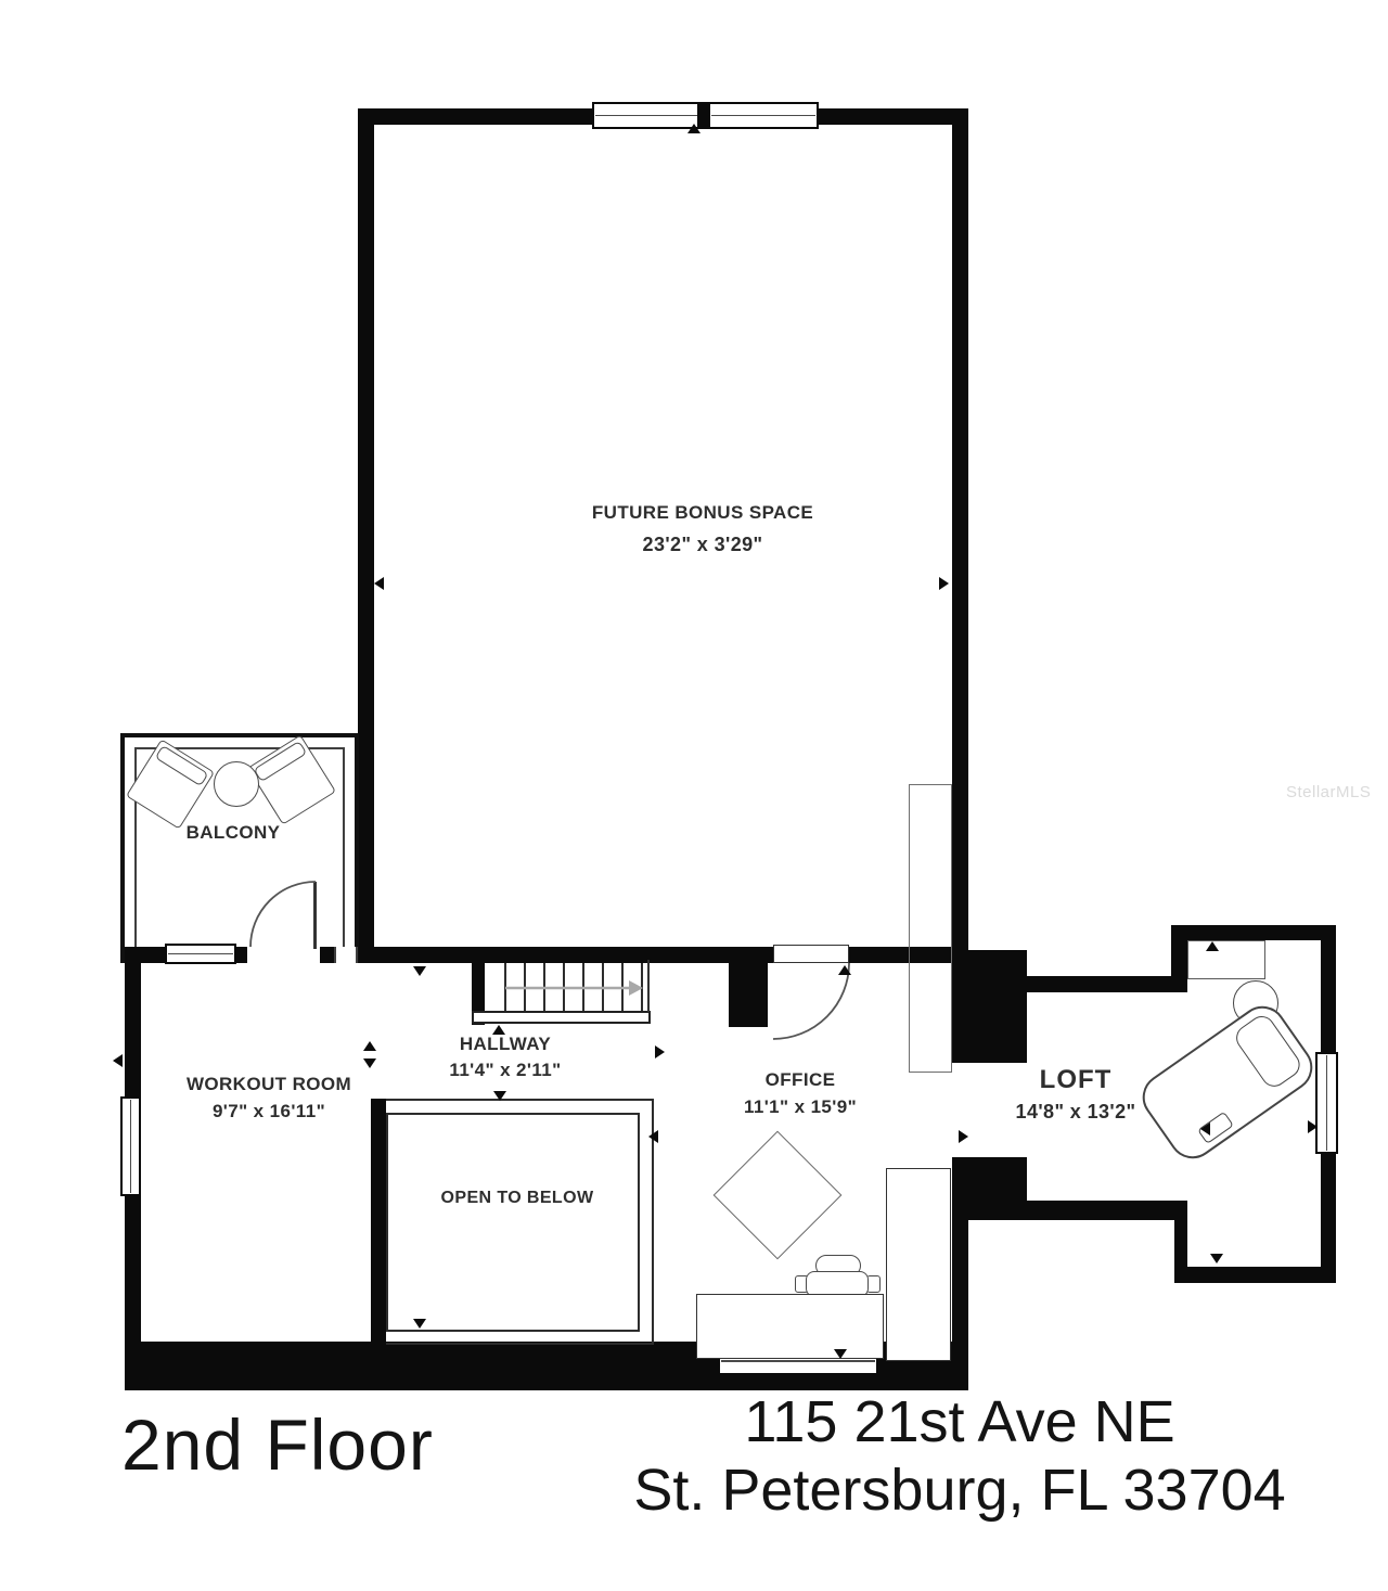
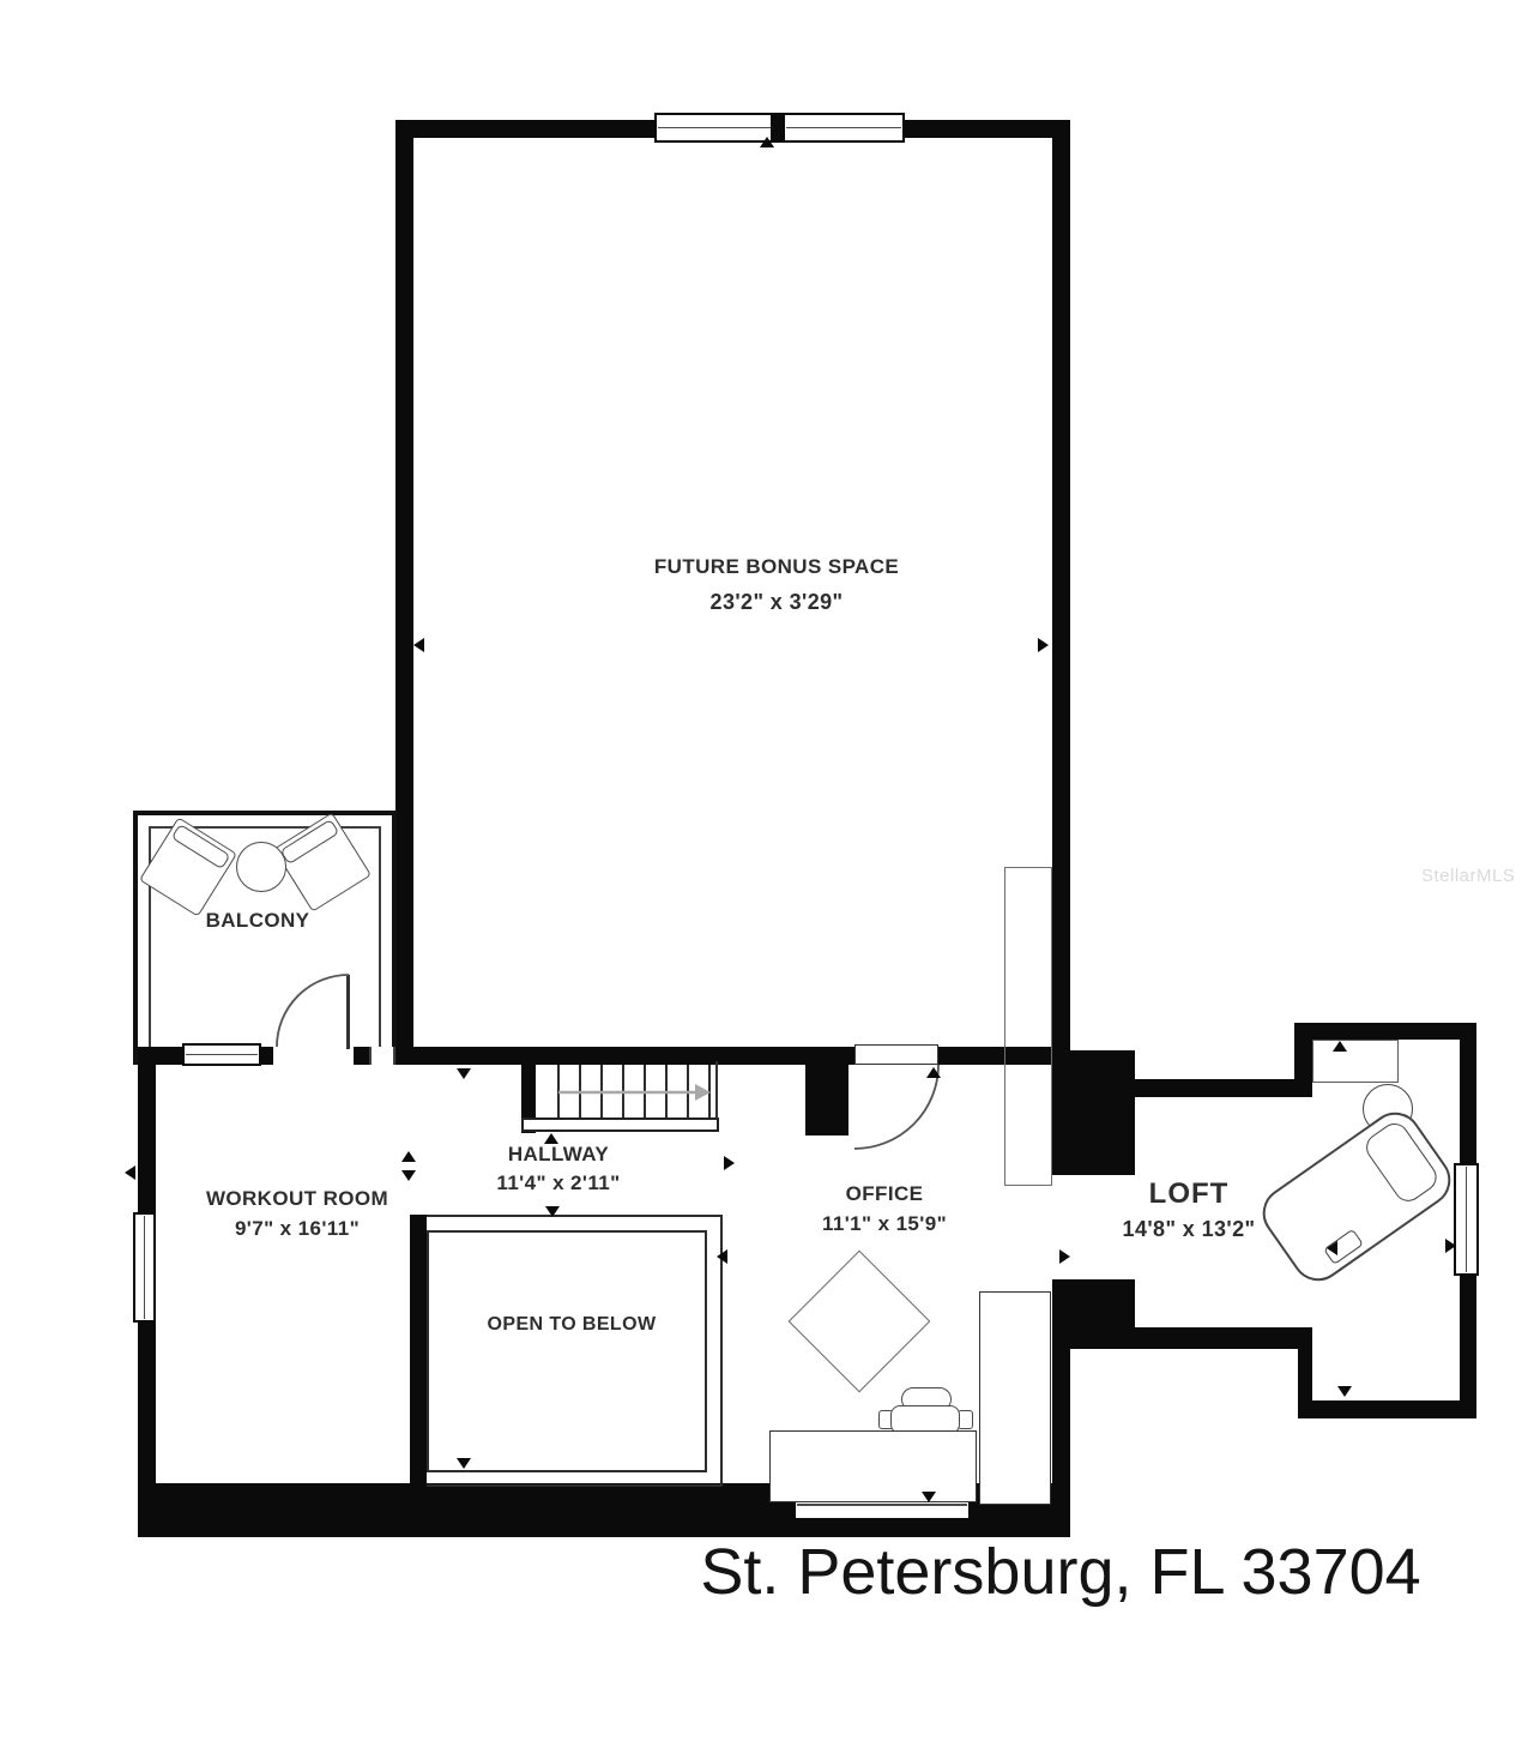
  FUTURE BONUS SPACE
  23'2" x 3'29"
  BALCONY
  HALLWAY
  11'4" x 2'11"
  WORKOUT ROOM
  9'7" x 16'11"
  OPEN TO BELOW
  OFFICE
  11'1" x 15'9"
  LOFT
  14'8" x 13'2"
- 2nd Floor
- 115 21st Ave NE
  St. Petersburg, FL 33704
  StellarMLS
